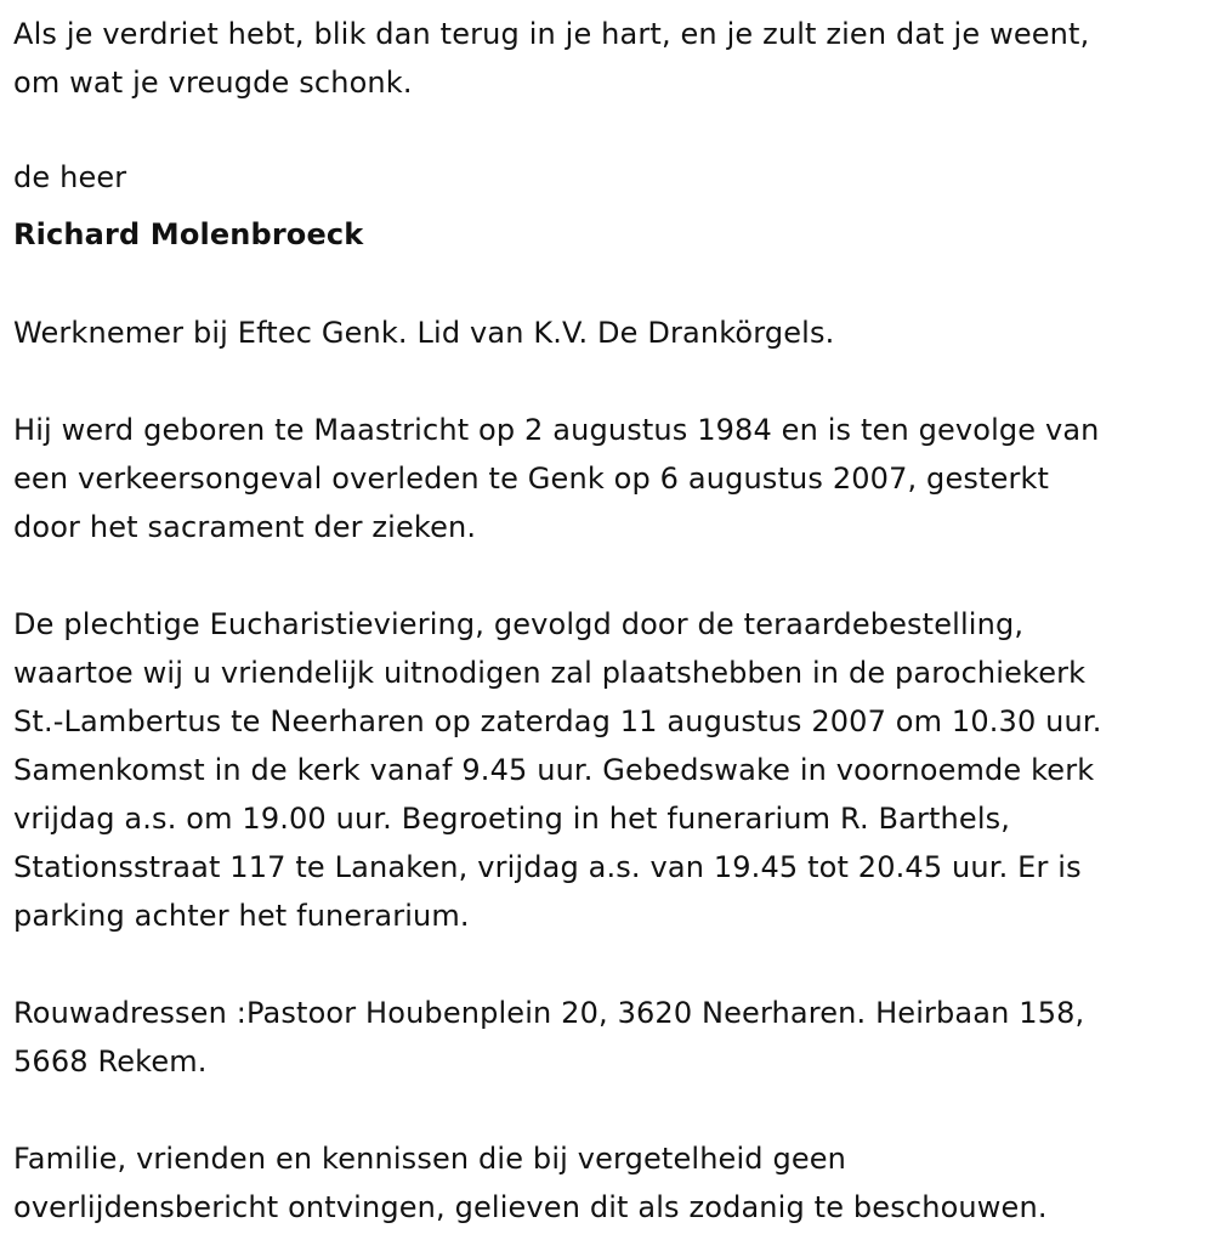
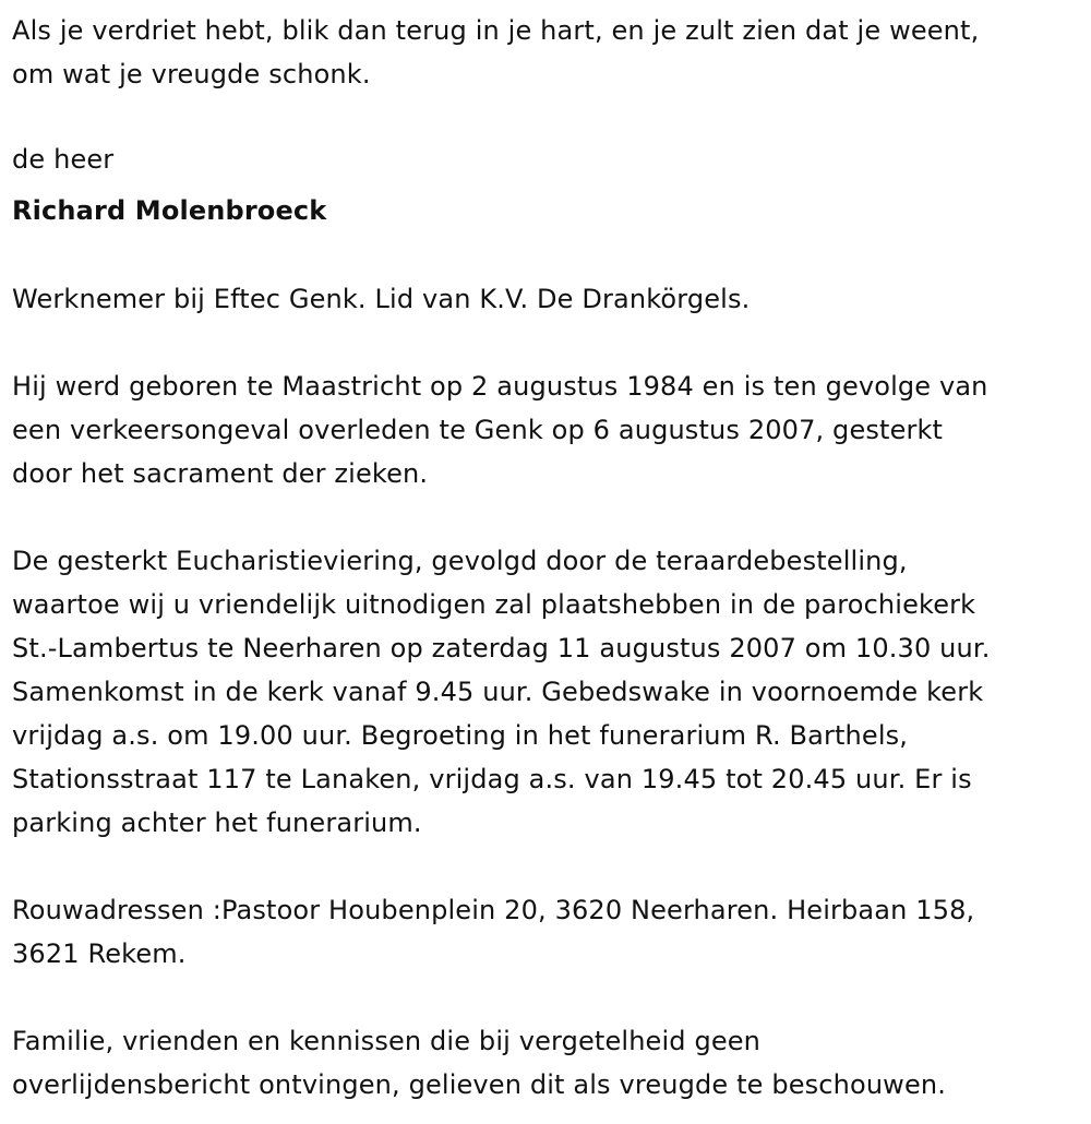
  Als je verdriet hebt, blik dan terug in je hart, en je zult zien dat je weent,
  om wat je vreugde schonk.
  de heer
  Richard Molenbroeck
  Werknemer bij Eftec Genk. Lid van K.V. De Drankörgels.
  Hij werd geboren te Maastricht op 2 augustus 1984 en is ten gevolge van
  een verkeersongeval overleden te Genk op 6 augustus 2007, gesterkt
  door het sacrament der zieken.
- De plechtige Eucharistieviering, gevolgd door de teraardebestelling,
+ De gesterkt Eucharistieviering, gevolgd door de teraardebestelling,
  waartoe wij u vriendelijk uitnodigen zal plaatshebben in de parochiekerk
  St.-Lambertus te Neerharen op zaterdag 11 augustus 2007 om 10.30 uur.
  Samenkomst in de kerk vanaf 9.45 uur. Gebedswake in voornoemde kerk
  vrijdag a.s. om 19.00 uur. Begroeting in het funerarium R. Barthels,
  Stationsstraat 117 te Lanaken, vrijdag a.s. van 19.45 tot 20.45 uur. Er is
  parking achter het funerarium.
  Rouwadressen :Pastoor Houbenplein 20, 3620 Neerharen. Heirbaan 158,
- 5668 Rekem.
+ 3621 Rekem.
  Familie, vrienden en kennissen die bij vergetelheid geen
- overlijdensbericht ontvingen, gelieven dit als zodanig te beschouwen.
+ overlijdensbericht ontvingen, gelieven dit als vreugde te beschouwen.
